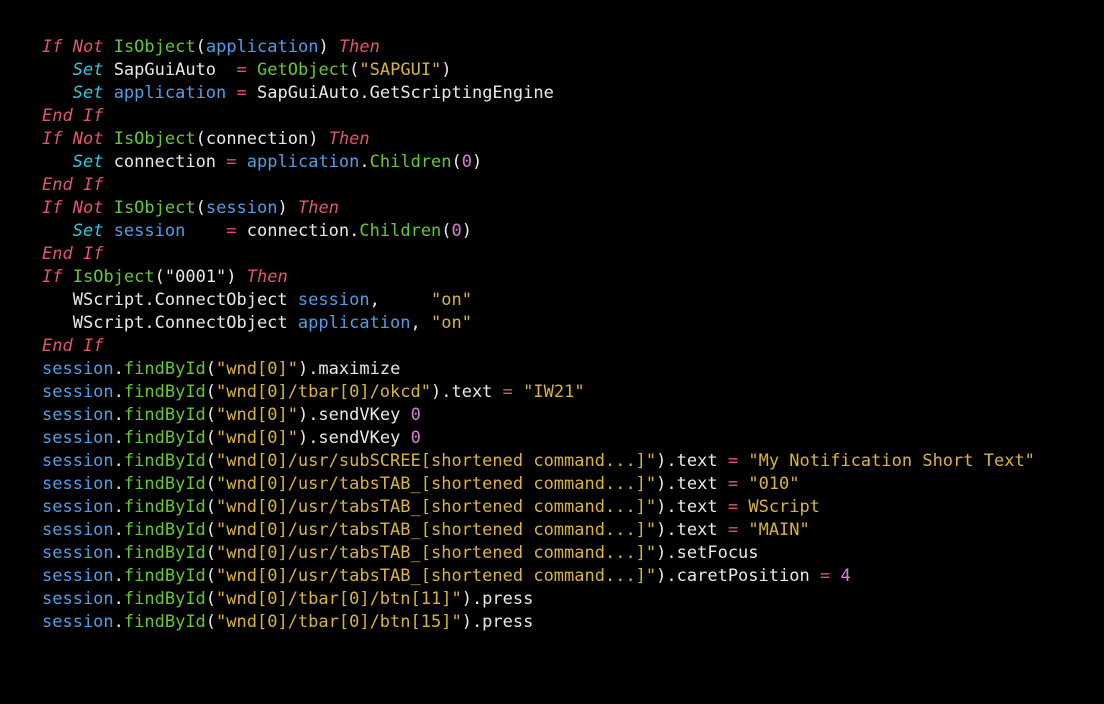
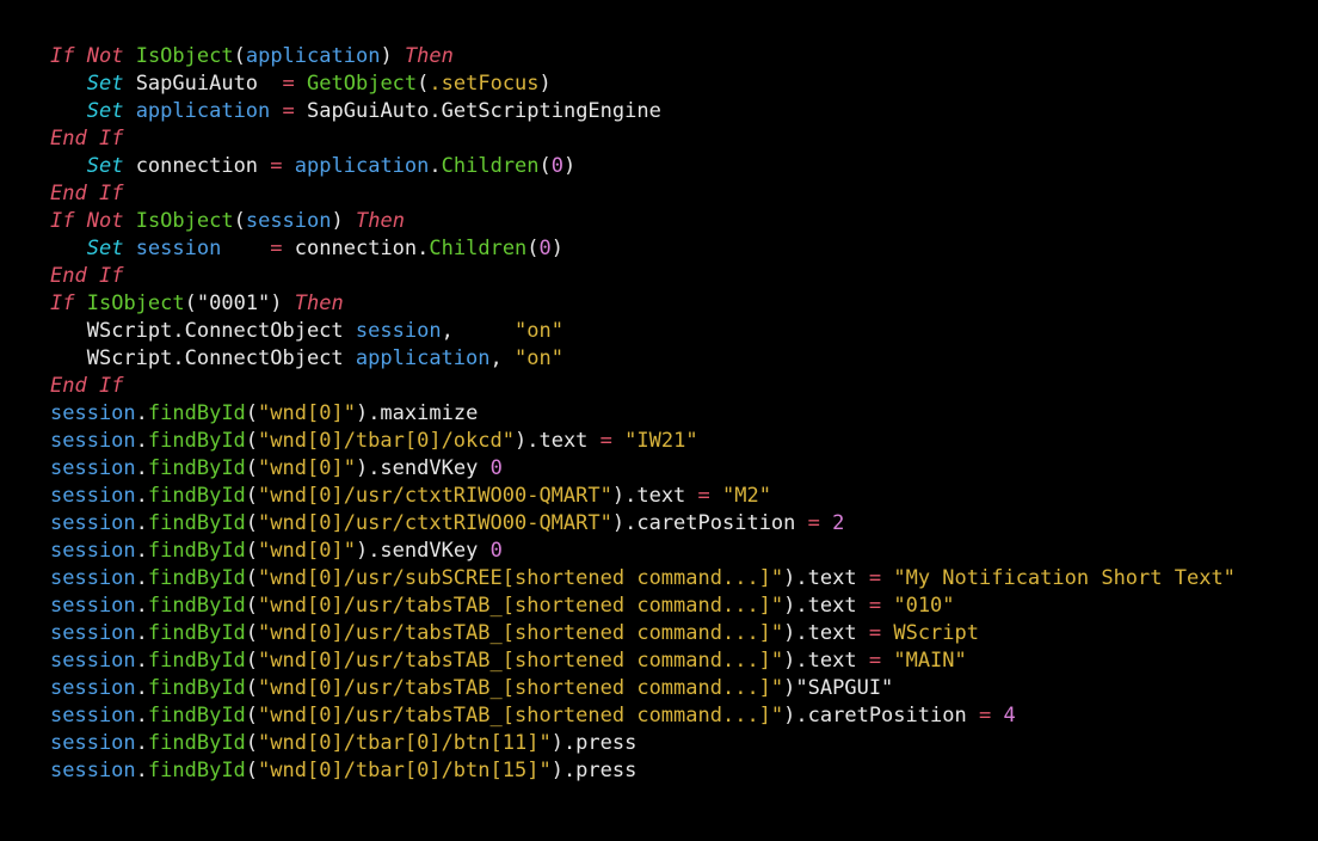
  If Not IsObject(application) Then
- Set SapGuiAuto = GetObject("SAPGUI")
+ Set SapGuiAuto = GetObject(.setFocus)
  Set application = SapGuiAuto.GetScriptingEngine
  End If
- If Not IsObject(connection) Then
  Set connection = application.Children(0)
  End If
  If Not IsObject(session) Then
  Set session = connection.Children(0)
  End If
  If IsObject("0001") Then
  WScript.ConnectObject session, "on"
  WScript.ConnectObject application, "on"
  End If
  session.findById("wnd[0]").maximize
  session.findById("wnd[0]/tbar[0]/okcd").text = "IW21"
  session.findById("wnd[0]").sendVKey 0
+ session.findById("wnd[0]/usr/ctxtRIWO00-QMART").text = "M2"
+ session.findById("wnd[0]/usr/ctxtRIWO00-QMART").caretPosition = 2
  session.findById("wnd[0]").sendVKey 0
  session.findById("wnd[0]/usr/subSCREE[shortened command...]").text = "My Notification Short Text"
  session.findById("wnd[0]/usr/tabsTAB_[shortened command...]").text = "010"
  session.findById("wnd[0]/usr/tabsTAB_[shortened command...]").text = WScript
  session.findById("wnd[0]/usr/tabsTAB_[shortened command...]").text = "MAIN"
- session.findById("wnd[0]/usr/tabsTAB_[shortened command...]").setFocus
+ session.findById("wnd[0]/usr/tabsTAB_[shortened command...]")"SAPGUI"
  session.findById("wnd[0]/usr/tabsTAB_[shortened command...]").caretPosition = 4
  session.findById("wnd[0]/tbar[0]/btn[11]").press
  session.findById("wnd[0]/tbar[0]/btn[15]").press
